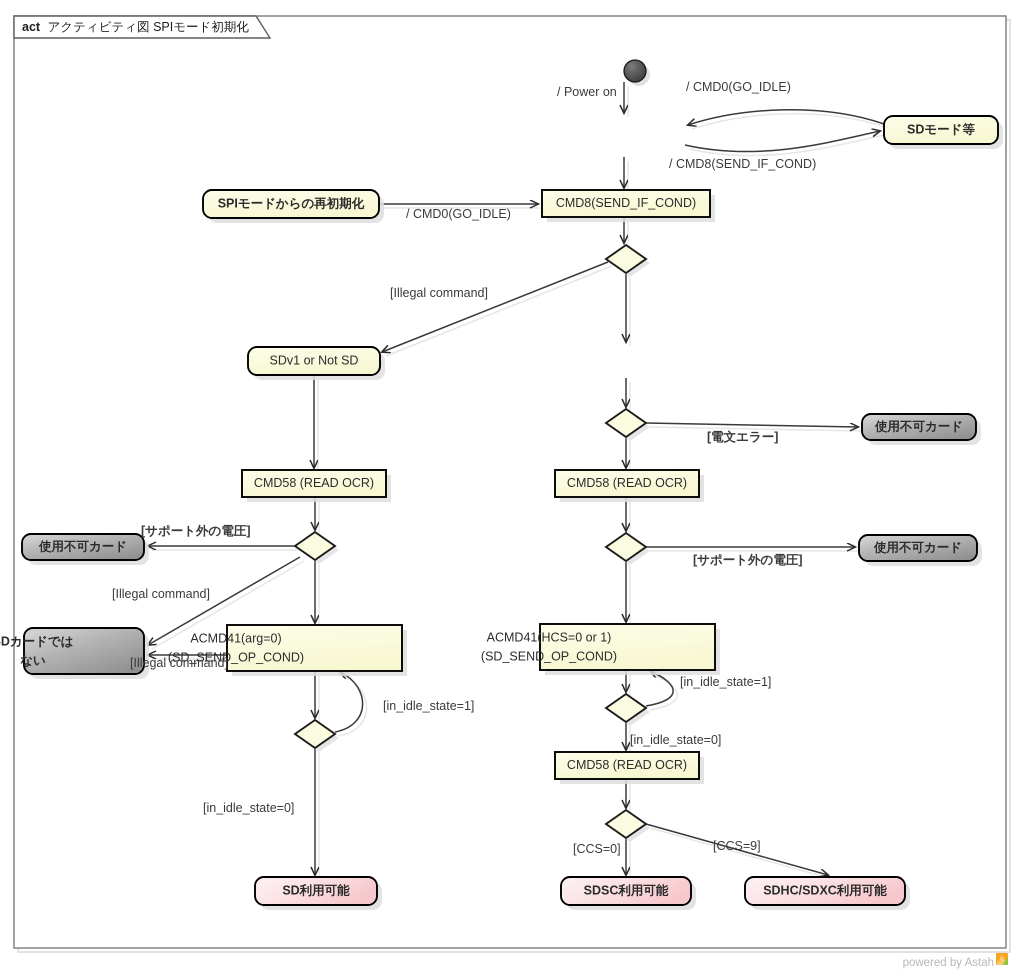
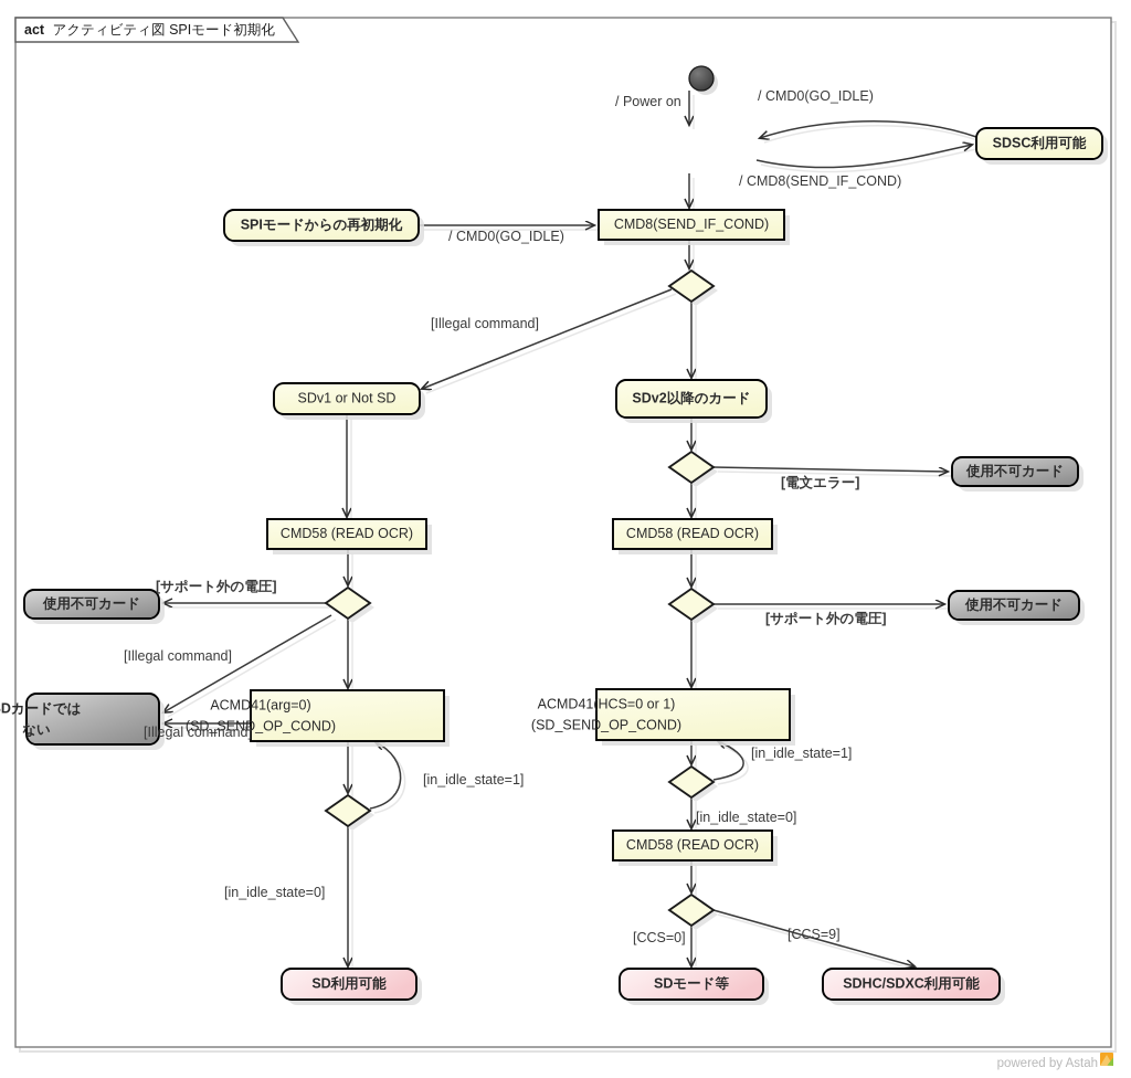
  act アクティビティ図 SPIモード初期化
- SDモード等
+ SDSC利用可能
  SPIモードからの再初期化
  CMD8(SEND_IF_COND)
  SDv1 or Not SD
+ SDv2以降のカード
  使用不可カード
  CMD58 (READ OCR)
  CMD58 (READ OCR)
  使用不可カード
  使用不可カード
  Dカードでは
  ない
  ACMD41(arg=0)
  (SD_SEND_OP_COND)
  ACMD41(HCS=0 or 1)
  (SD_SEND_OP_COND)
  CMD58 (READ OCR)
  SD利用可能
- SDSC利用可能
+ SDモード等
  SDHC/SDXC利用可能
  / Power on
  / CMD0(GO_IDLE)
  / CMD8(SEND_IF_COND)
  / CMD0(GO_IDLE)
  [Illegal command]
  [電文エラー]
  [サポート外の電圧]
  [サポート外の電圧]
  [Illegal command]
  [Illegal command]
  [in_idle_state=1]
  [in_idle_state=1]
  [in_idle_state=0]
  [in_idle_state=0]
  [CCS=0]
  [CCS=9]
  powered by Astah
